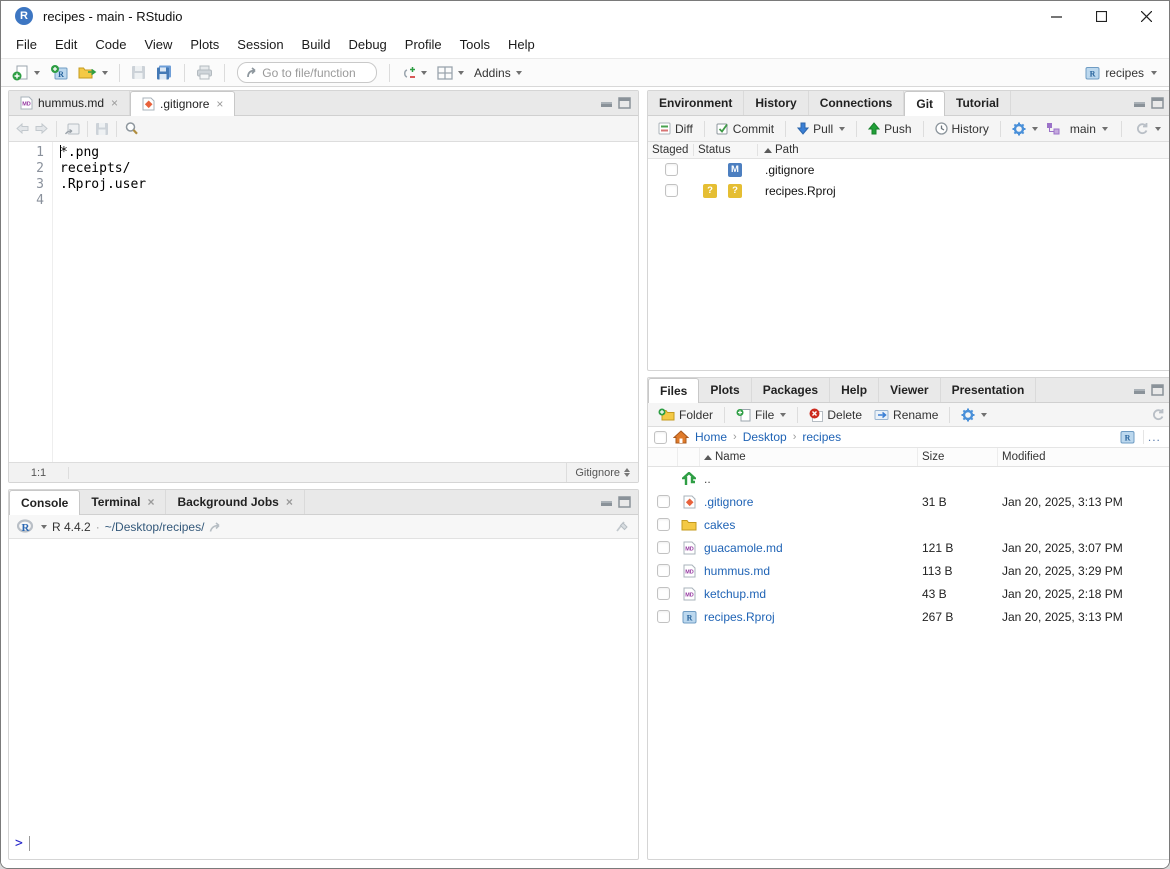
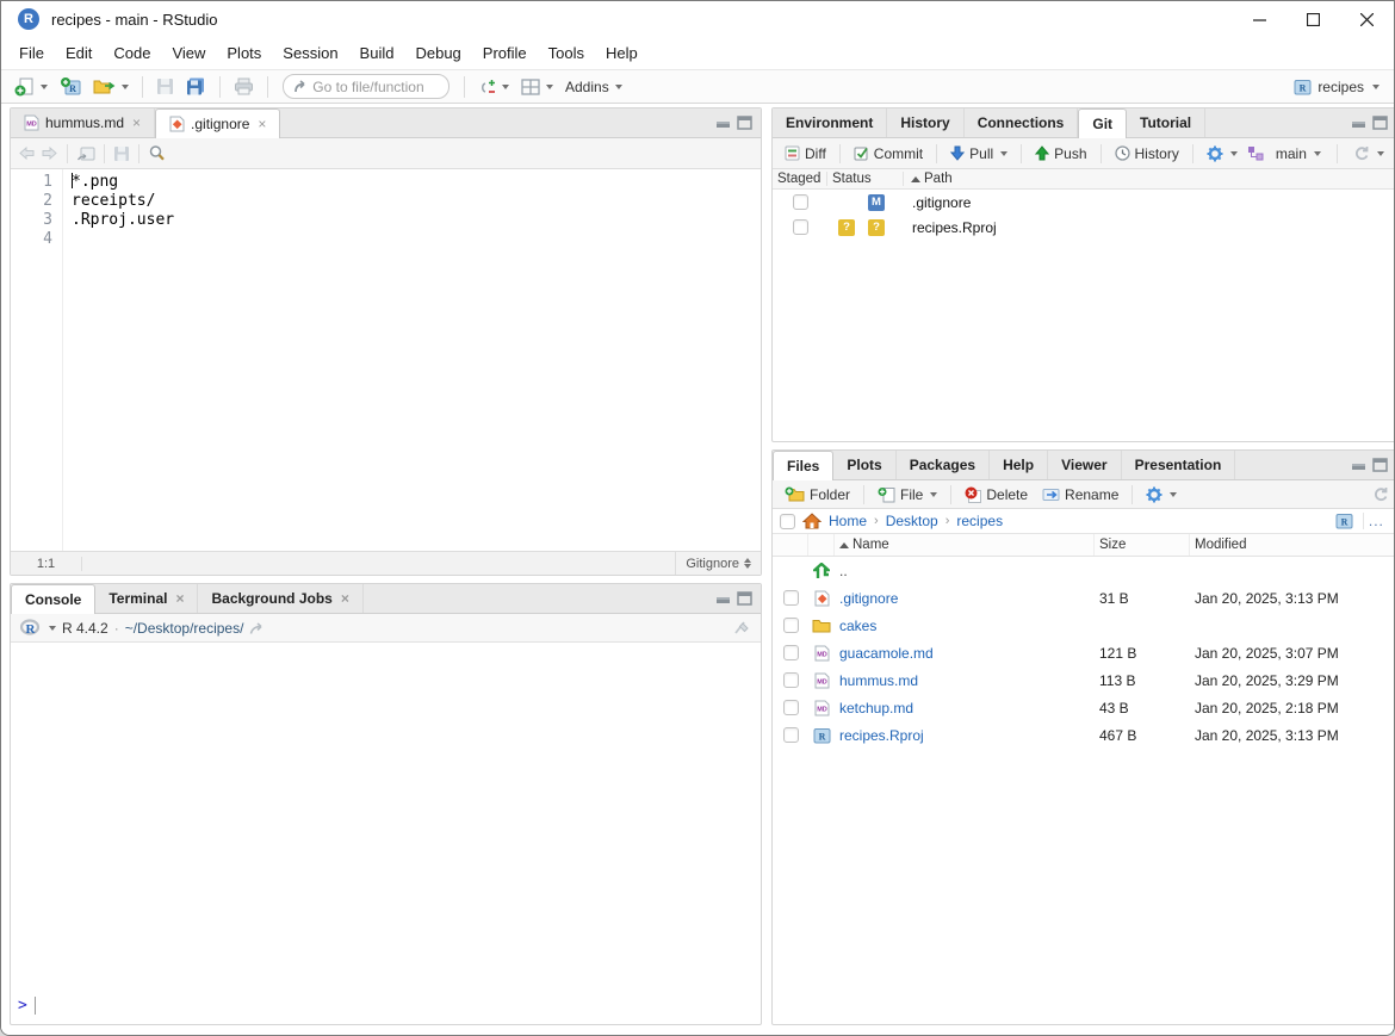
  R
  recipes - main - RStudio
  File
  Edit
  Code
  View
  Plots
  Session
  Build
  Debug
  Profile
  Tools
  Help
  R
  Go to file/function
  Addins
  R
  recipes
  hummus.md
  ×
  .gitignore
  ×
  1
  2
  3
  4
  *.png
  receipts/
  .Rproj.user
  1:1
  Gitignore
  Console
  Terminal
  ×
  Background Jobs
  ×
  R
  R 4.4.2
  ·
  ~/Desktop/recipes/
  >
  Environment
  History
  Connections
  Git
  Tutorial
  Diff
  Commit
  Pull
  Push
  History
  main
  Staged
  Status
  Path
  M
  .gitignore
  ?
  ?
  recipes.Rproj
  Files
  Plots
  Packages
  Help
  Viewer
  Presentation
  Folder
  File
  Delete
  Rename
  Home
  ›
  Desktop
  ›
  recipes
  R
  ...
  Name
  Size
  Modified
  ..
  .gitignore
  31 B
  Jan 20, 2025, 3:13 PM
  cakes
  guacamole.md
  121 B
  Jan 20, 2025, 3:07 PM
  hummus.md
  113 B
  Jan 20, 2025, 3:29 PM
  ketchup.md
  43 B
  Jan 20, 2025, 2:18 PM
  R
  recipes.Rproj
- 267 B
+ 467 B
  Jan 20, 2025, 3:13 PM
